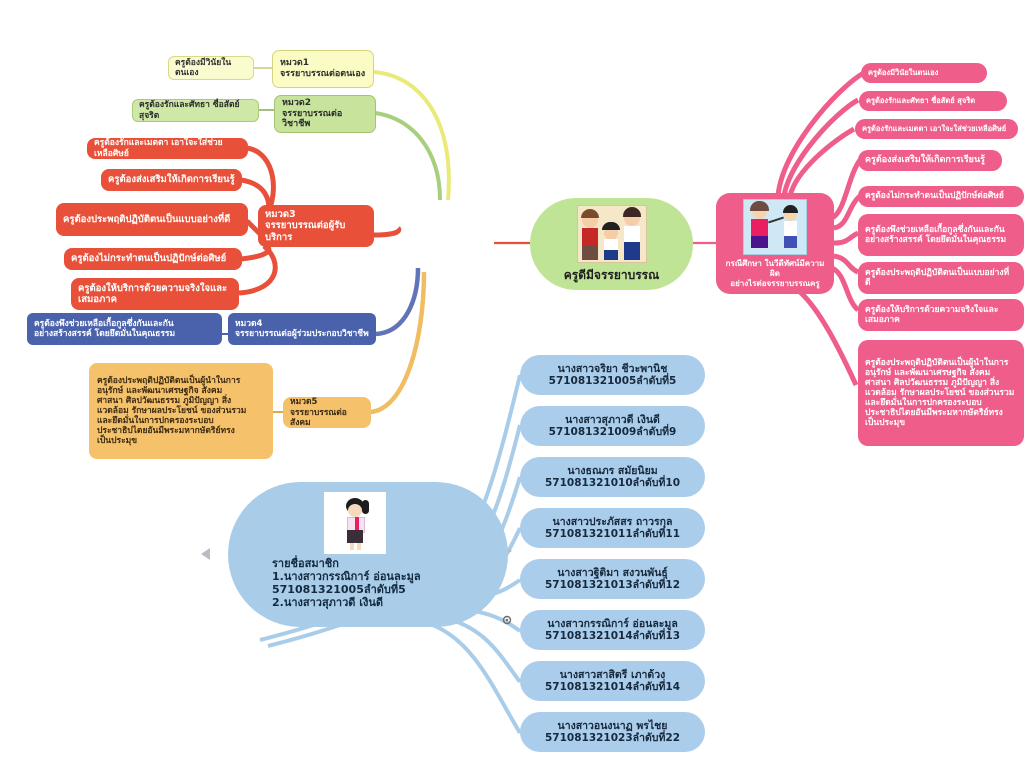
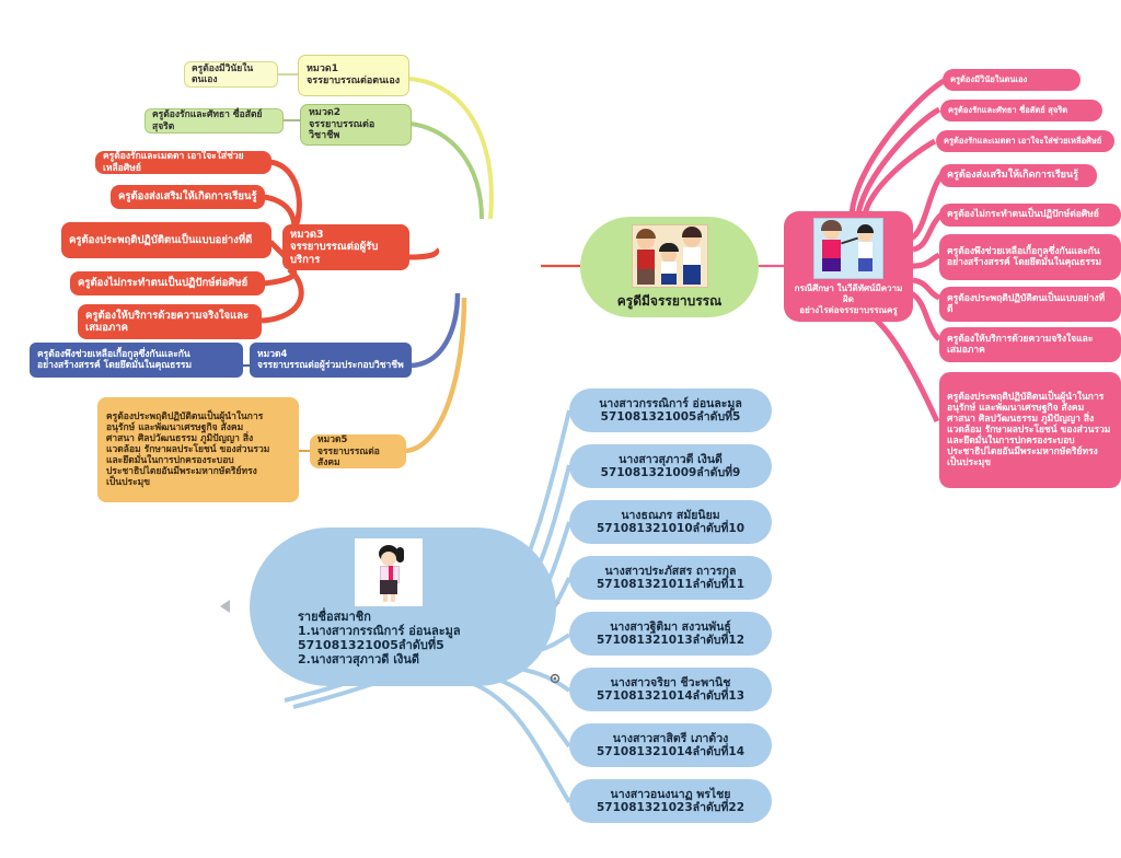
  ครูต้องมีวินัยในตนเอง
  หมวด1
  จรรยาบรรณต่อตนเอง
  ครูต้องรักและศัทธา ซื่อสัตย์ สุจริต
  หมวด2
  จรรยาบรรณต่อวิชาชีพ
  ครูต้องรักและเมตตา เอาใจะใส่ช่วยเหลือศิษย์
  ครูต้องส่งเสริมให้เกิดการเรียนรู้
  ครูต้องประพฤติปฏิบัติตนเป็นแบบอย่างที่ดี
  ครูต้องไม่กระทำตนเป็นปฏิปักษ์ต่อศิษย์
  ครูต้องให้บริการด้วยความจริงใจและเสมอภาค
  หมวด3
  จรรยาบรรณต่อผู้รับบริการ
  ครูต้องพึงช่วยเหลือเกื้อกูลซึ่งกันและกัน
  อย่างสร้างสรรค์ โดยยึดมั่นในคุณธรรม
  หมวด4
  จรรยาบรรณต่อผู้ร่วมประกอบวิชาชีพ
  ครูต้องประพฤติปฏิบัติตนเป็นผู้นำในการ
  อนุรักษ์ และพัฒนาเศรษฐกิจ สังคม
  ศาสนา ศิลปวัฒนธรรม ภูมิปัญญา สิ่ง
  แวดล้อม รักษาผลประโยชน์ ของส่วนรวม
  และยึดมั่นในการปกครองระบอบ
  ประชาธิปไตยอันมีพระมหากษัตริย์ทรง
  เป็นประมุข
  หมวด5
  จรรยาบรรณต่อสังคม
  ครูดีมีจรรยาบรรณ
  กรณีศึกษา ในวีดีทัศน์มีความผิด
  อย่างไรต่อจรรยาบรรณครู
  ครูต้องมีวินัยในตนเอง
  ครูต้องรักและศัทธา ซื่อสัตย์ สุจริต
  ครูต้องรักและเมตตา เอาใจะใส่ช่วยเหลือศิษย์
  ครูต้องส่งเสริมให้เกิดการเรียนรู้
  ครูต้องไม่กระทำตนเป็นปฏิปักษ์ต่อศิษย์
  ครูต้องพึงช่วยเหลือเกื้อกูลซึ่งกันและกัน
  อย่างสร้างสรรค์ โดยยึดมั่นในคุณธรรม
  ครูต้องประพฤติปฏิบัติตนเป็นแบบอย่างที่
  ดี
  ครูต้องให้บริการด้วยความจริงใจและ
  เสมอภาค
  ครูต้องประพฤติปฏิบัติตนเป็นผู้นำในการ
  อนุรักษ์ และพัฒนาเศรษฐกิจ สังคม
  ศาสนา ศิลปวัฒนธรรม ภูมิปัญญา สิ่ง
  แวดล้อม รักษาผลประโยชน์ ของส่วนรวม
  และยึดมั่นในการปกครองระบอบ
  ประชาธิปไตยอันมีพระมหากษัตริย์ทรง
  เป็นประมุข
  รายชื่อสมาชิก
  1.นางสาวกรรณิการ์ อ่อนละมูล
  571081321005ลำดับที่5
  2.นางสาวสุภาวดี เงินดี
- นางสาวจริยา ชีวะพานิช
+ นางสาวกรรณิการ์ อ่อนละมูล
  571081321005ลำดับที่5
  นางสาวสุภาวดี เงินดี
  571081321009ลำดับที่9
  นางธณภร สมัยนิยม
  571081321010ลำดับที่10
  นางสาวประภัสสร ถาวรกุล
  571081321011ลำดับที่11
  นางสาวฐิติมา สงวนพันธุ์
  571081321013ลำดับที่12
- นางสาวกรรณิการ์ อ่อนละมูล
+ นางสาวจริยา ชีวะพานิช
  571081321014ลำดับที่13
  นางสาวสาสิตรี เภาด้วง
  571081321014ลำดับที่14
  นางสาวอนงนาฏ พรไชย
  571081321023ลำดับที่22
